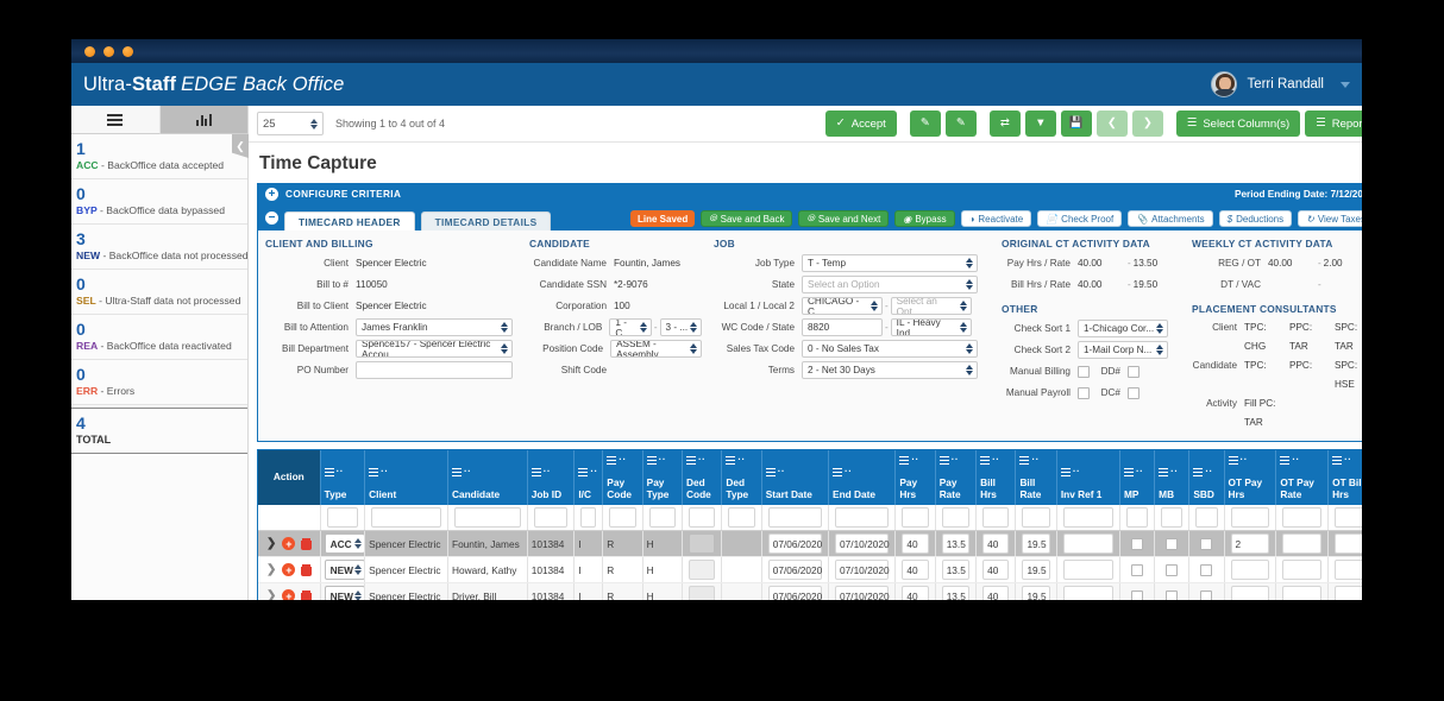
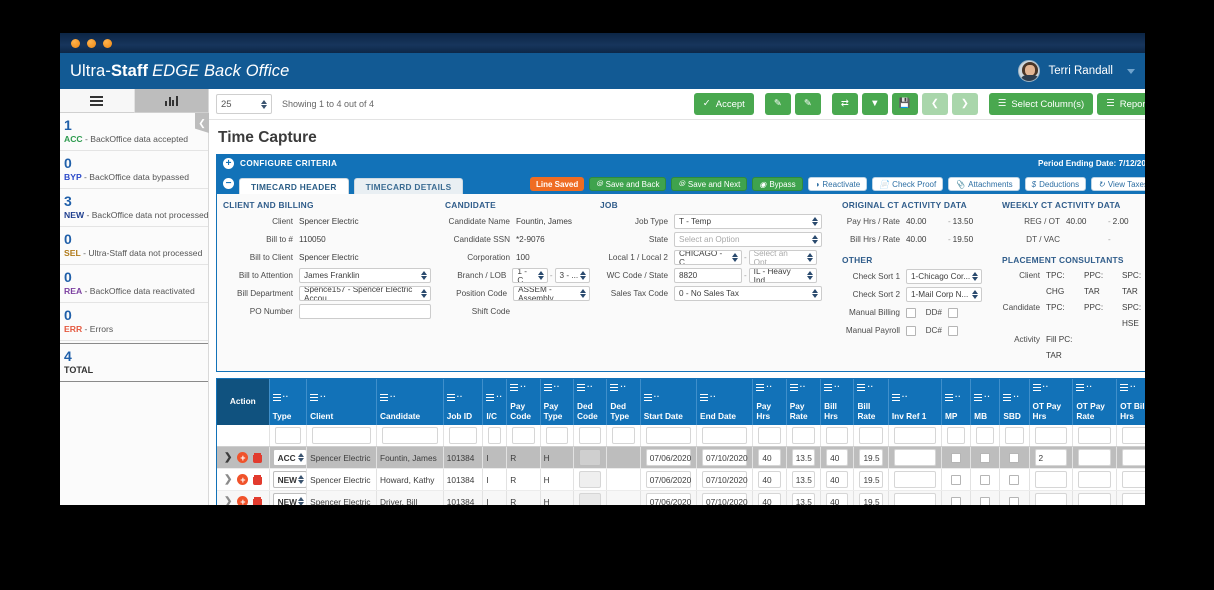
  Ultra-Staff EDGE Back Office
  Terri Randall
  ❮
  1
  ACC - BackOffice data accepted
  0
  BYP - BackOffice data bypassed
  3
  NEW - BackOffice data not processed
  0
  SEL - Ultra-Staff data not processed
  0
  REA - BackOffice data reactivated
  0
  ERR - Errors
  4
  TOTAL
  25
  Showing 1 to 4 out of 4
  ✓
  Accept
  ✎
  ✎
  ⇄
  ▼
  💾
  ❮
  ❯
  ☰
  Select Column(s)
  ☰
  Repor
  Time Capture
  +
  CONFIGURE CRITERIA
  Period Ending Date: 7/12/20
  −
  TIMECARD HEADER
  TIMECARD DETAILS
  Line Saved
  ⦾
  Save and Back
  ⦾
  Save and Next
  ◉
  Bypass
  ◑
  Reactivate
  📄
  Check Proof
  📎
  Attachments
  $
  Deductions
  ↻
  View Taxe
  CLIENT AND BILLING
  Client
  Spencer Electric
  Bill to #
  110050
  Bill to Client
  Spencer Electric
  Bill to Attention
  James Franklin
  Bill Department
  Spence157 - Spencer Electric Accou...
  PO Number
  CANDIDATE
  Candidate Name
  Fountin, James
  Candidate SSN
  *2-9076
  Corporation
  100
  Branch / LOB
  1 - C...
  -
  3 - ...
  Position Code
  ASSEM - Assembly ...
  Shift Code
  JOB
  Job Type
  T - Temp
  State
  Select an Option
  Local 1 / Local 2
  CHICAGO - C...
  -
  Select an Opt...
  WC Code / State
  8820
  -
  IL - Heavy Ind...
  Sales Tax Code
  0 - No Sales Tax
- Terms
- 2 - Net 30 Days
  ORIGINAL CT ACTIVITY DATA
  Pay Hrs / Rate
  40.00
  -
  13.50
  Bill Hrs / Rate
  40.00
  -
  19.50
  OTHER
  Check Sort 1
  1-Chicago Cor...
  Check Sort 2
  1-Mail Corp N...
  Manual Billing
  DD#
  Manual Payroll
  DC#
  WEEKLY CT ACTIVITY DATA
  REG / OT
  40.00
  -
  2.00
  DT / VAC
  -
  PLACEMENT CONSULTANTS
  Client
  TPC:
  PPC:
  SPC:
  CHG
  TAR
  TAR
  Candidate
  TPC:
  PPC:
  SPC:
  HSE
  Activity
  Fill PC:
  TAR
  Action	··Type	··Client	··Candidate	··Job ID	··I/C	··Pay Code	··Pay Type	··Ded Code	··Ded Type	··Start Date	··End Date	··Pay Hrs	··Pay Rate	··Bill Hrs	··Bill Rate	··Inv Ref 1	··MP	··MB	··SBD	··OT Pay Hrs	··OT Pay Rate	··OT Bil Hrs
  ❯ +	ACC	Spencer Electric	Fountin, James	101384	I	R	H			07/06/2020	07/10/2020	40	13.5	40	19.5					2
  ❯ +	NEW	Spencer Electric	Howard, Kathy	101384	I	R	H			07/06/2020	07/10/2020	40	13.5	40	19.5
  ❯ +	NEW	Spencer Electric	Driver, Bill	101384	I	R	H			07/06/2020	07/10/2020	40	13.5	40	19.5
